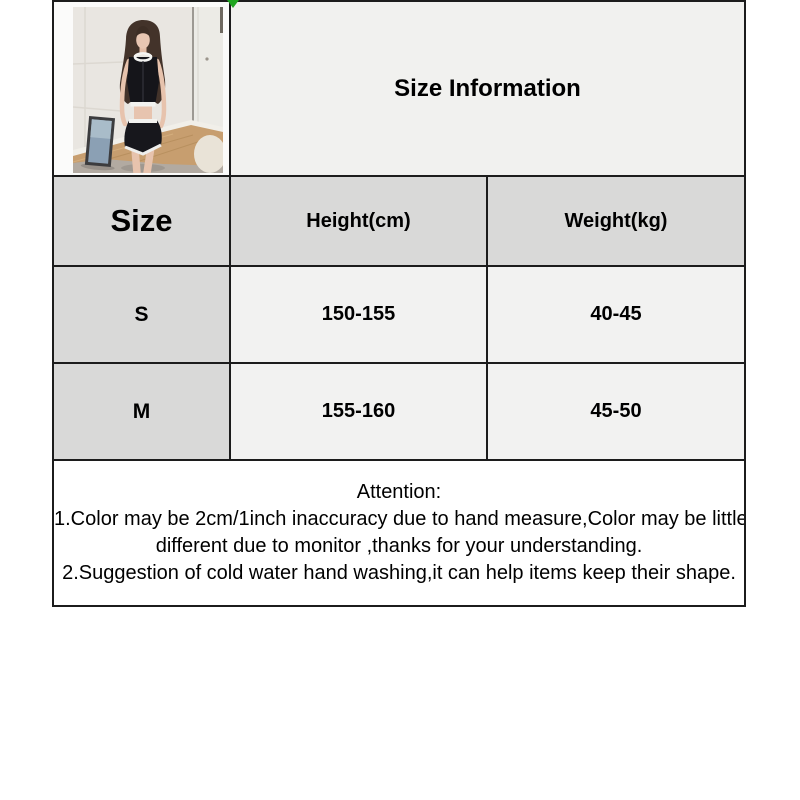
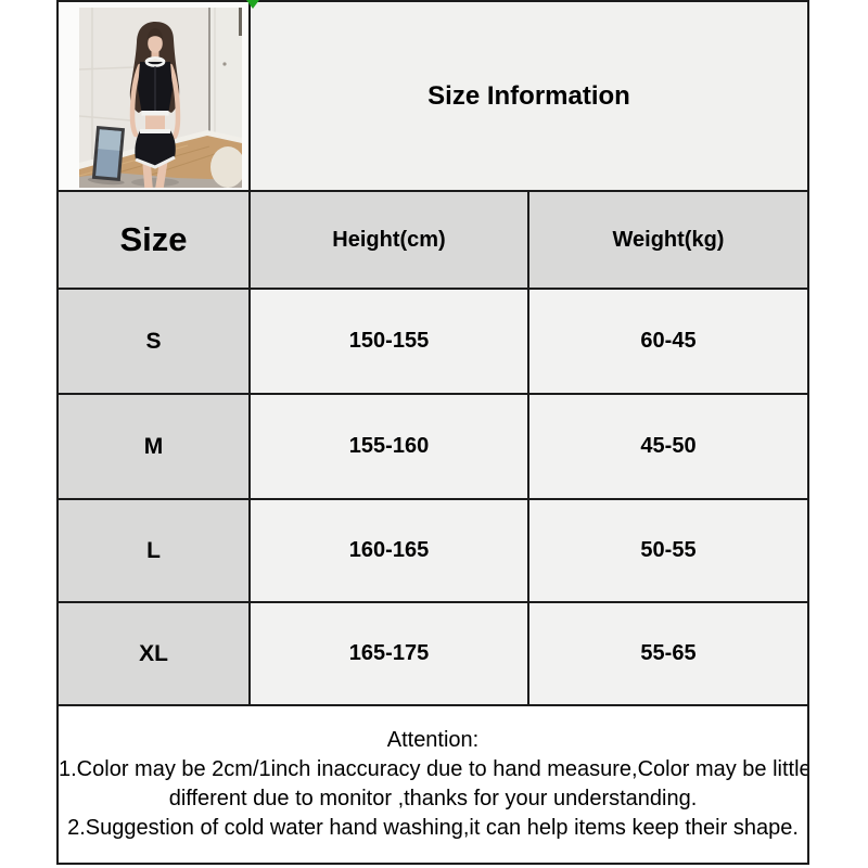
  	Size Information
  Size	Height(cm)	Weight(kg)
- S	150-155	40-45
+ S	150-155	60-45
  M	155-160	45-50
+ L	160-165	50-55
+ XL	165-175	55-65
  Attention: 1.Color may be 2cm/1inch inaccuracy due to hand measure,Color may be little different due to monitor ,thanks for your understanding. 2.Suggestion of cold water hand washing,it can help items keep their shape.
